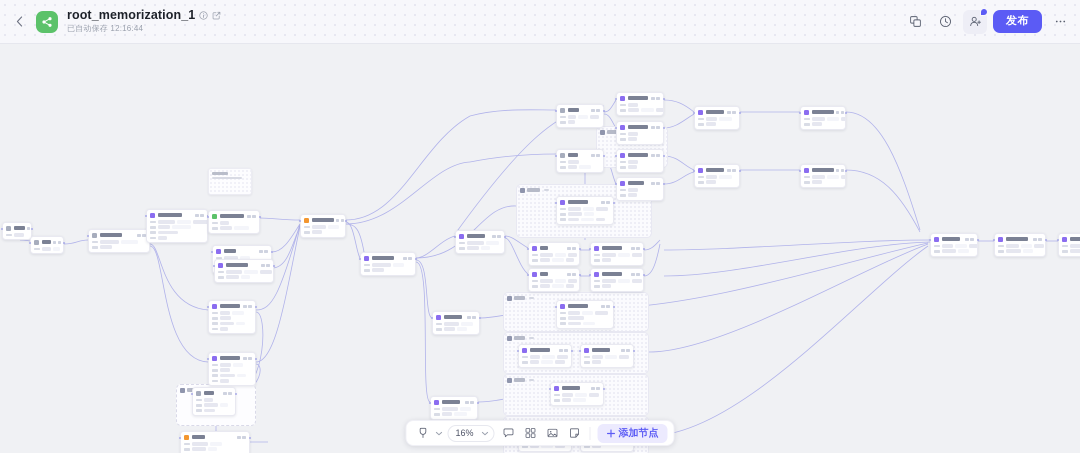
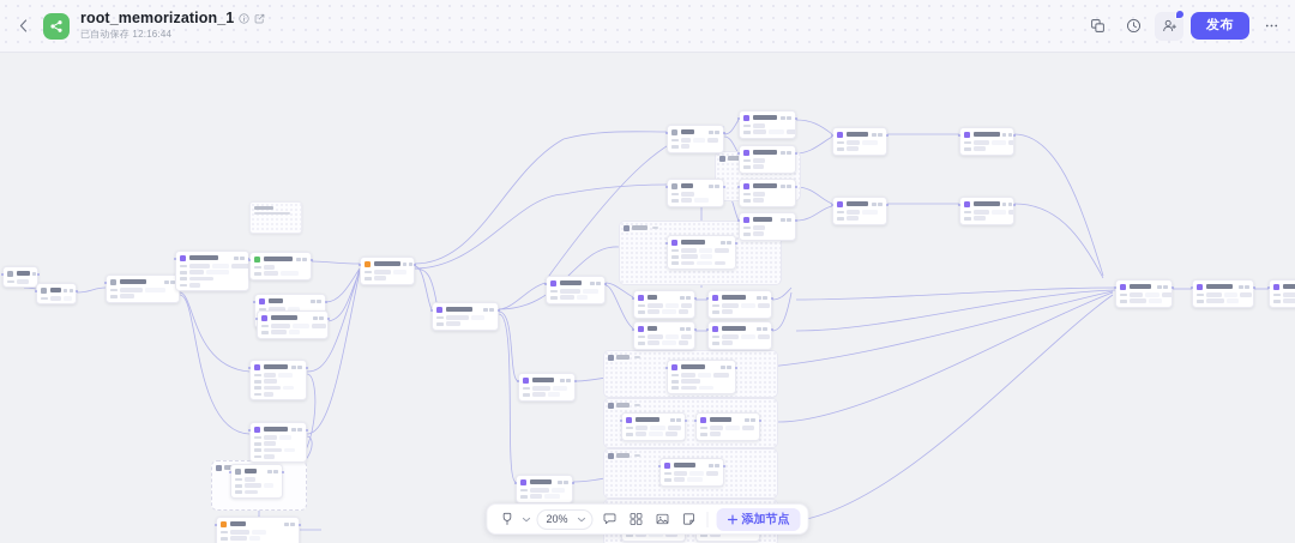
  root_memorization_1
  已自动保存 12:16:44
  发布
- 16%
+ 20%
  添加节点
